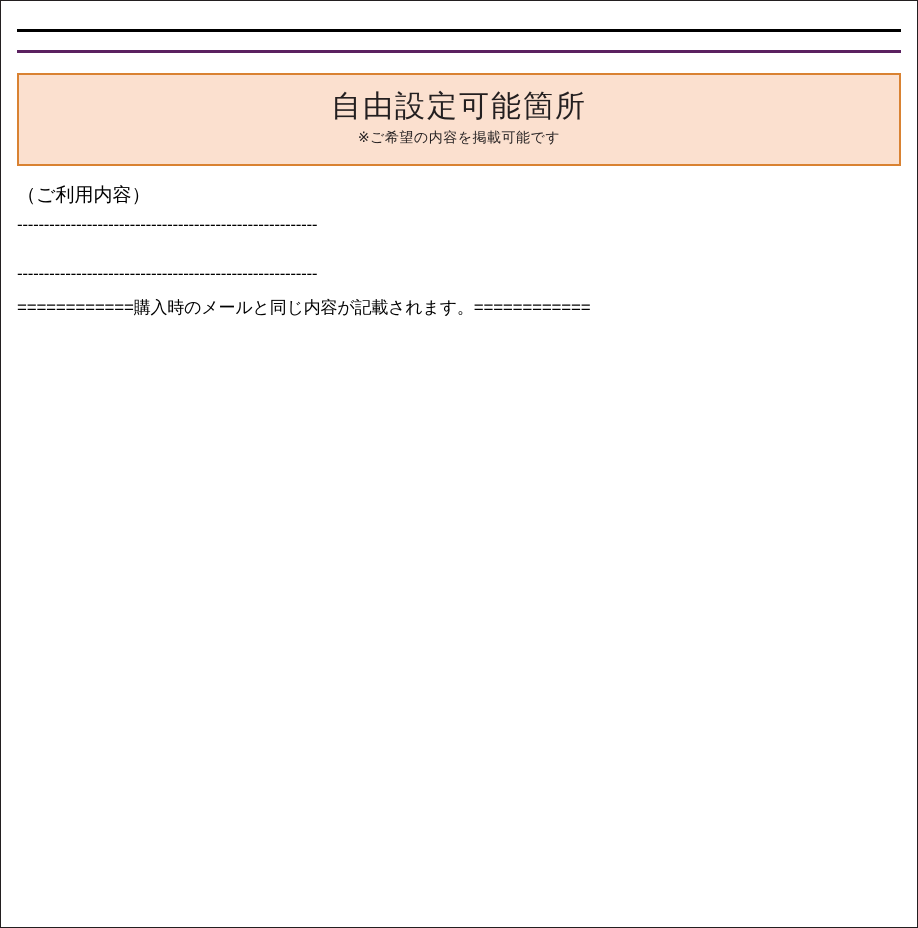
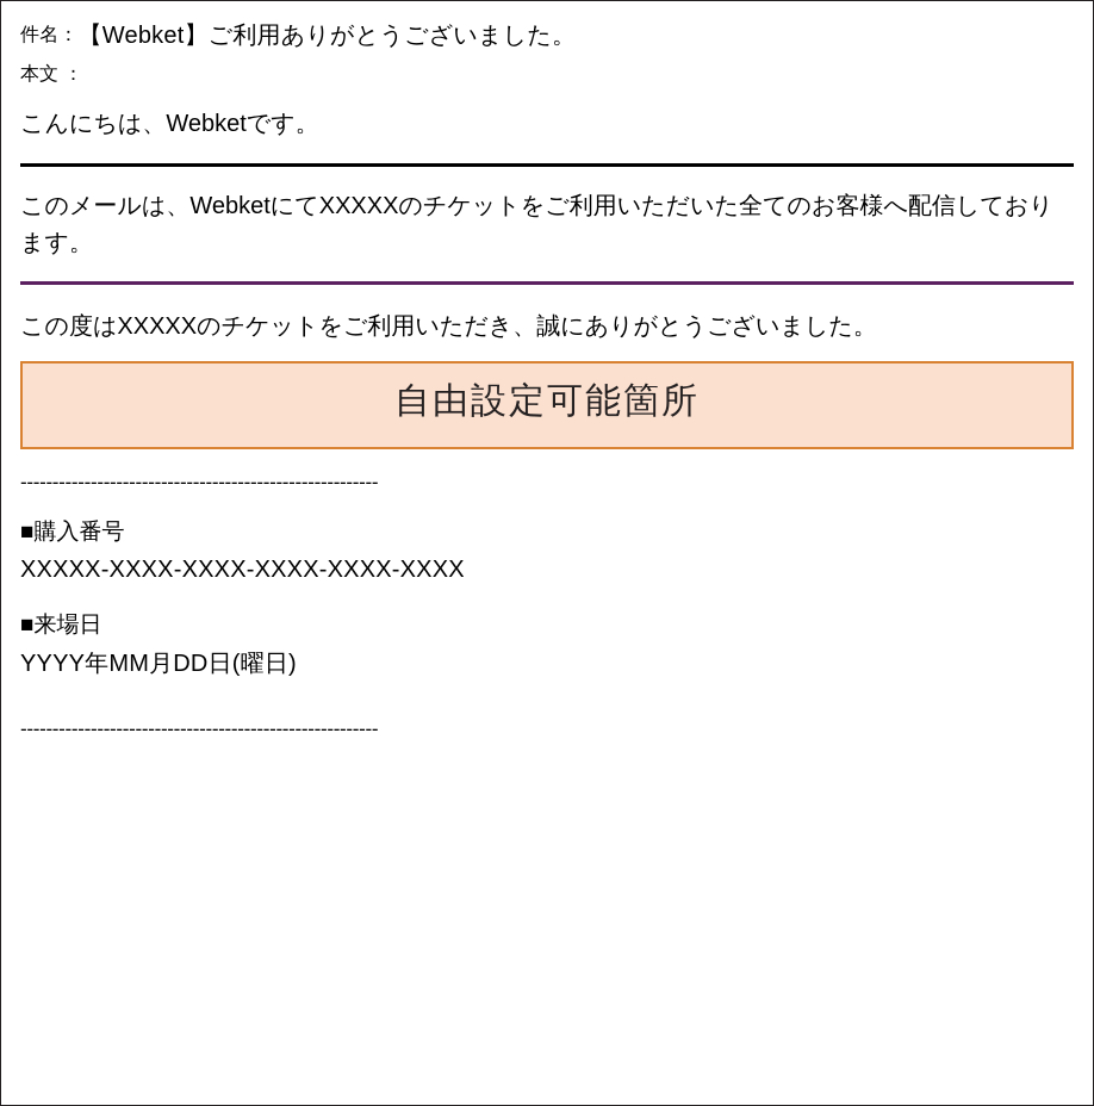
+ 件名：【Webket】ご利用ありがとうございました。
+ 本文 ：
+ こんにちは、Webketです。
+ このメールは、WebketにてXXXXXのチケットをご利用いただいた全てのお客様へ配信しております。
+ この度はXXXXXのチケットをご利用いただき、誠にありがとうございました。
  自由設定可能箇所
- ※ご希望の内容を掲載可能です
- （ご利用内容）
  --------------------------------------------------------
+ ■購入番号
+ XXXXX-XXXX-XXXX-XXXX-XXXX-XXXX
+ ■来場日
+ YYYY年MM月DD日(曜日)
  --------------------------------------------------------
- ============購入時のメールと同じ内容が記載されます。============
